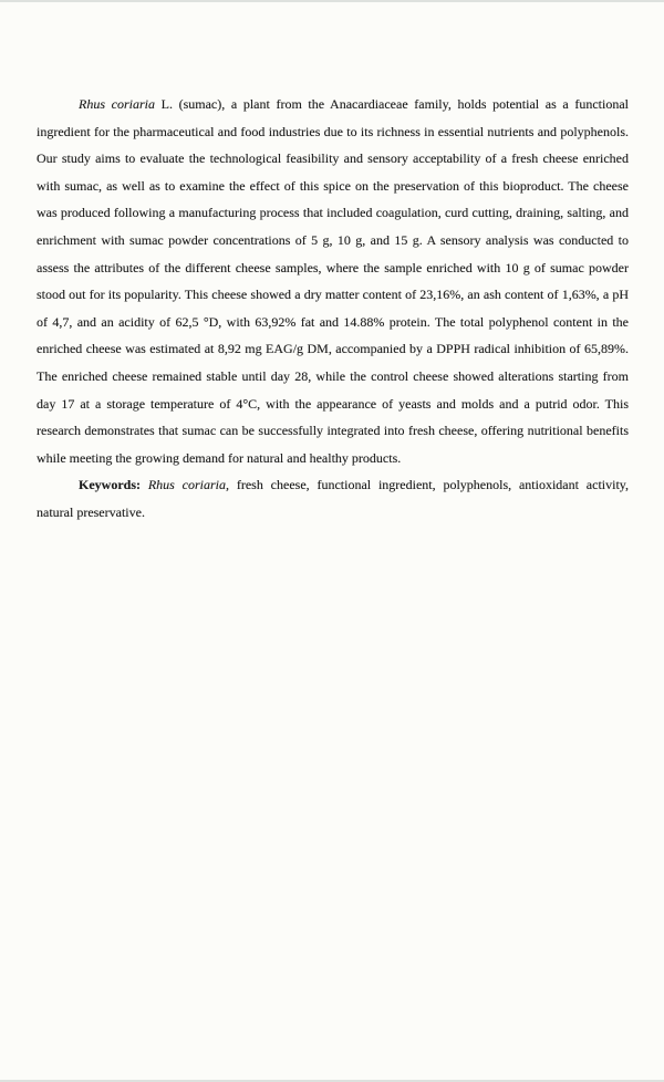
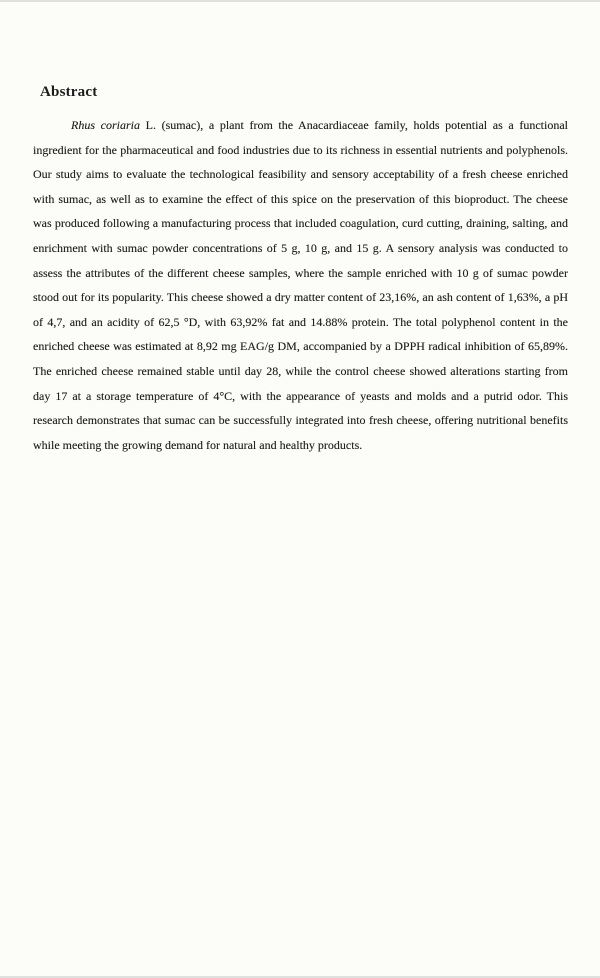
+ Abstract
  Rhus coriaria L. (sumac), a plant from the Anacardiaceae family, holds potential as a functional ingredient for the pharmaceutical and food industries due to its richness in essential nutrients and polyphenols. Our study aims to evaluate the technological feasibility and sensory acceptability of a fresh cheese enriched with sumac, as well as to examine the effect of this spice on the preservation of this bioproduct. The cheese was produced following a manufacturing process that included coagulation, curd cutting, draining, salting, and enrichment with sumac powder concentrations of 5 g, 10 g, and 15 g. A sensory analysis was conducted to assess the attributes of the different cheese samples, where the sample enriched with 10 g of sumac powder stood out for its popularity. This cheese showed a dry matter content of 23,16%, an ash content of 1,63%, a pH of 4,7, and an acidity of 62,5 °D, with 63,92% fat and 14.88% protein. The total polyphenol content in the enriched cheese was estimated at 8,92 mg EAG/g DM, accompanied by a DPPH radical inhibition of 65,89%. The enriched cheese remained stable until day 28, while the control cheese showed alterations starting from day 17 at a storage temperature of 4°C, with the appearance of yeasts and molds and a putrid odor. This research demonstrates that sumac can be successfully integrated into fresh cheese, offering nutritional benefits while meeting the growing demand for natural and healthy products.
- Keywords: Rhus coriaria, fresh cheese, functional ingredient, polyphenols, antioxidant activity, natural preservative.
